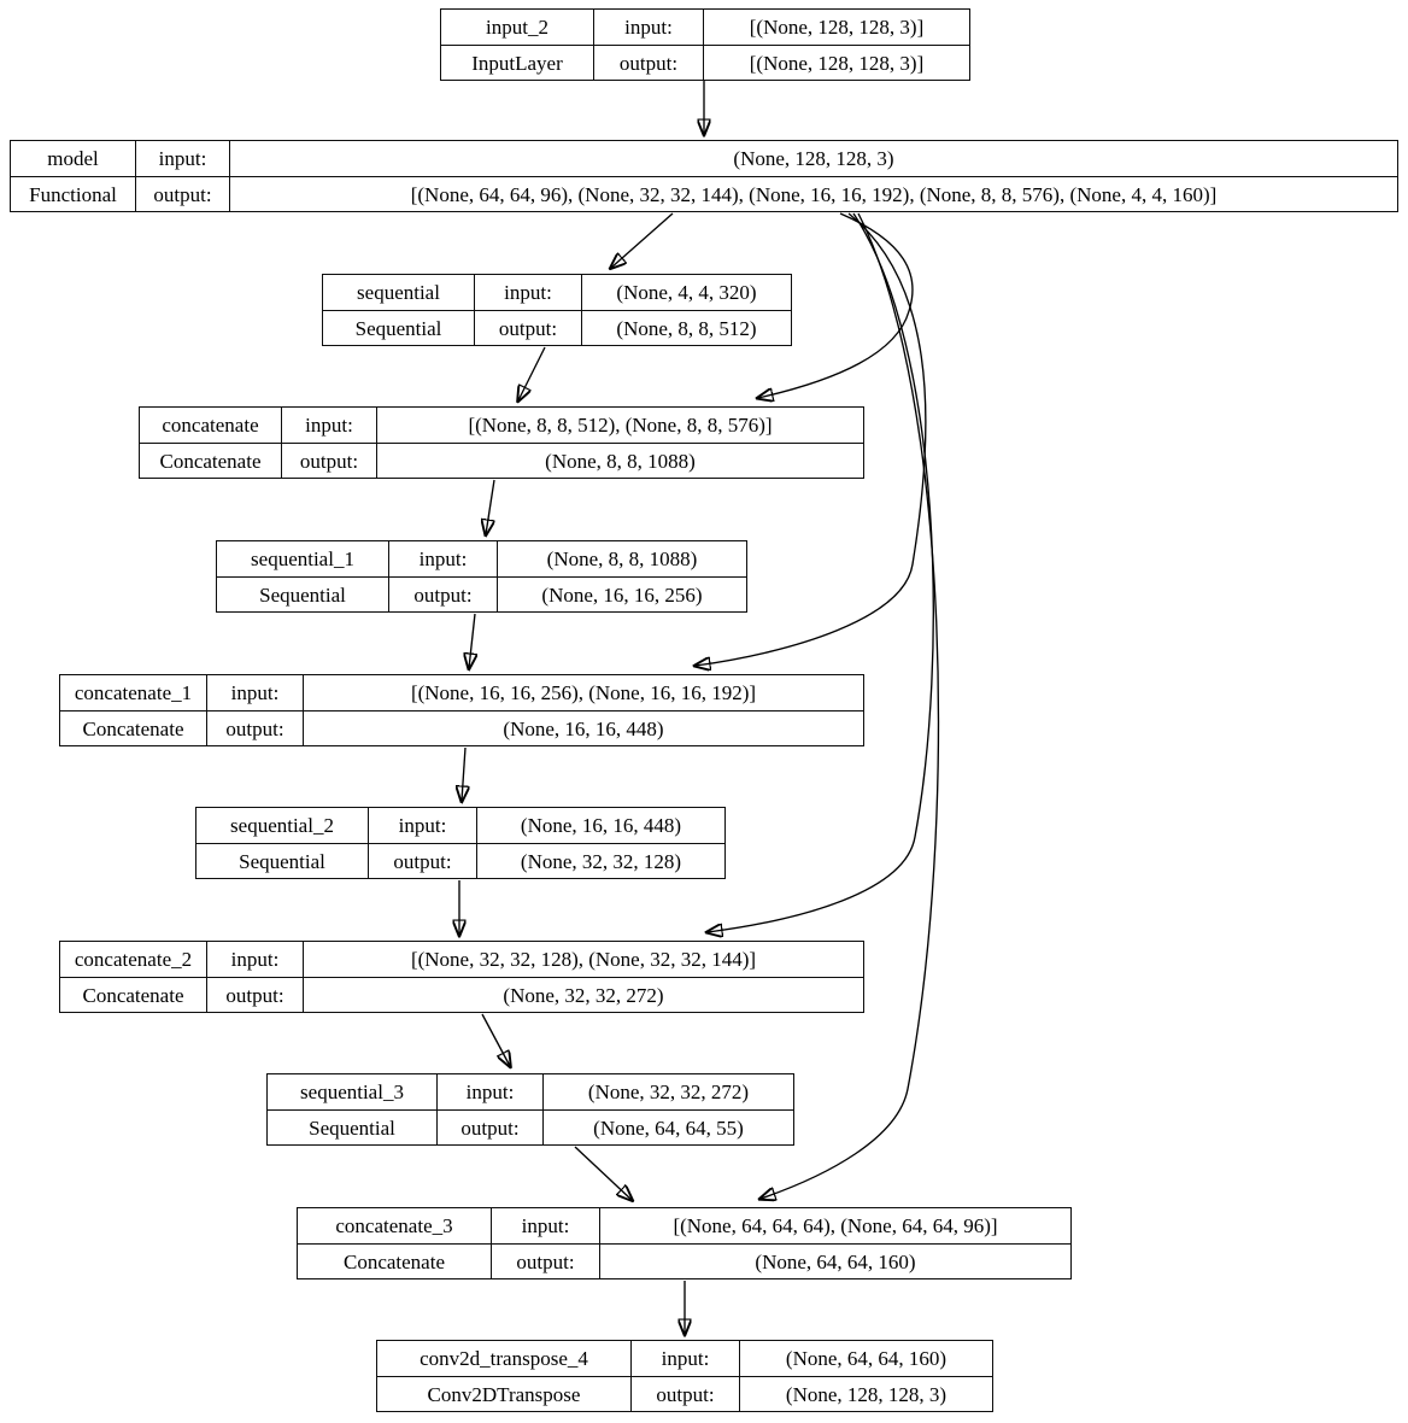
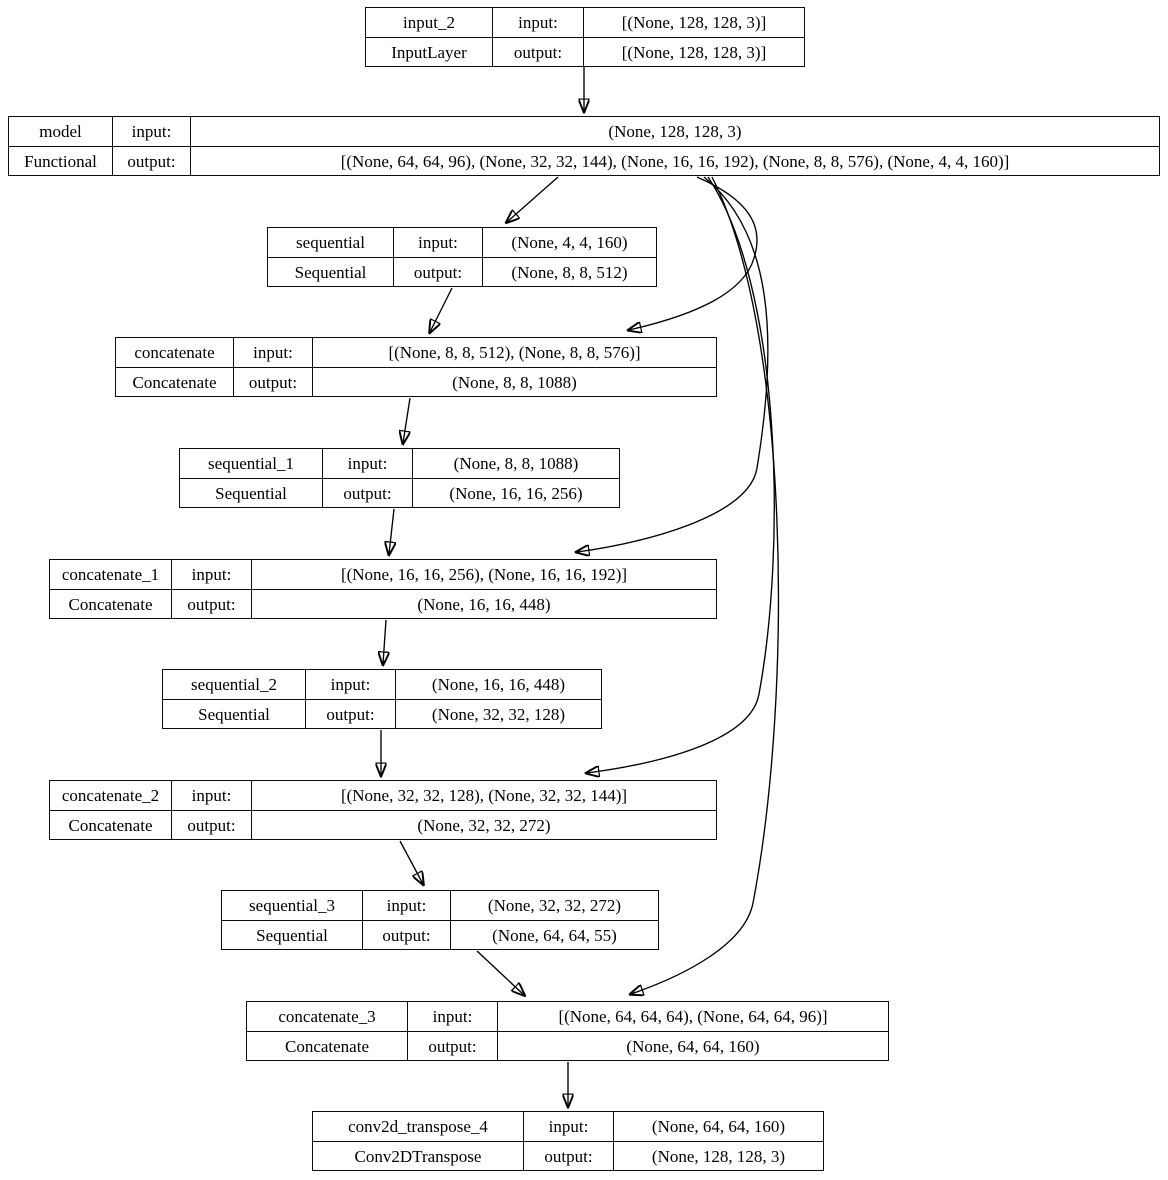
  input_2
  input:
  [(None, 128, 128, 3)]
  InputLayer
  output:
  [(None, 128, 128, 3)]
  model
  input:
  (None, 128, 128, 3)
  Functional
  output:
  [(None, 64, 64, 96), (None, 32, 32, 144), (None, 16, 16, 192), (None, 8, 8, 576), (None, 4, 4, 160)]
  sequential
  input:
- (None, 4, 4, 320)
+ (None, 4, 4, 160)
  Sequential
  output:
  (None, 8, 8, 512)
  concatenate
  input:
  [(None, 8, 8, 512), (None, 8, 8, 576)]
  Concatenate
  output:
  (None, 8, 8, 1088)
  sequential_1
  input:
  (None, 8, 8, 1088)
  Sequential
  output:
  (None, 16, 16, 256)
  concatenate_1
  input:
  [(None, 16, 16, 256), (None, 16, 16, 192)]
  Concatenate
  output:
  (None, 16, 16, 448)
  sequential_2
  input:
  (None, 16, 16, 448)
  Sequential
  output:
  (None, 32, 32, 128)
  concatenate_2
  input:
  [(None, 32, 32, 128), (None, 32, 32, 144)]
  Concatenate
  output:
  (None, 32, 32, 272)
  sequential_3
  input:
  (None, 32, 32, 272)
  Sequential
  output:
  (None, 64, 64, 55)
  concatenate_3
  input:
  [(None, 64, 64, 64), (None, 64, 64, 96)]
  Concatenate
  output:
  (None, 64, 64, 160)
  conv2d_transpose_4
  input:
  (None, 64, 64, 160)
  Conv2DTranspose
  output:
  (None, 128, 128, 3)
